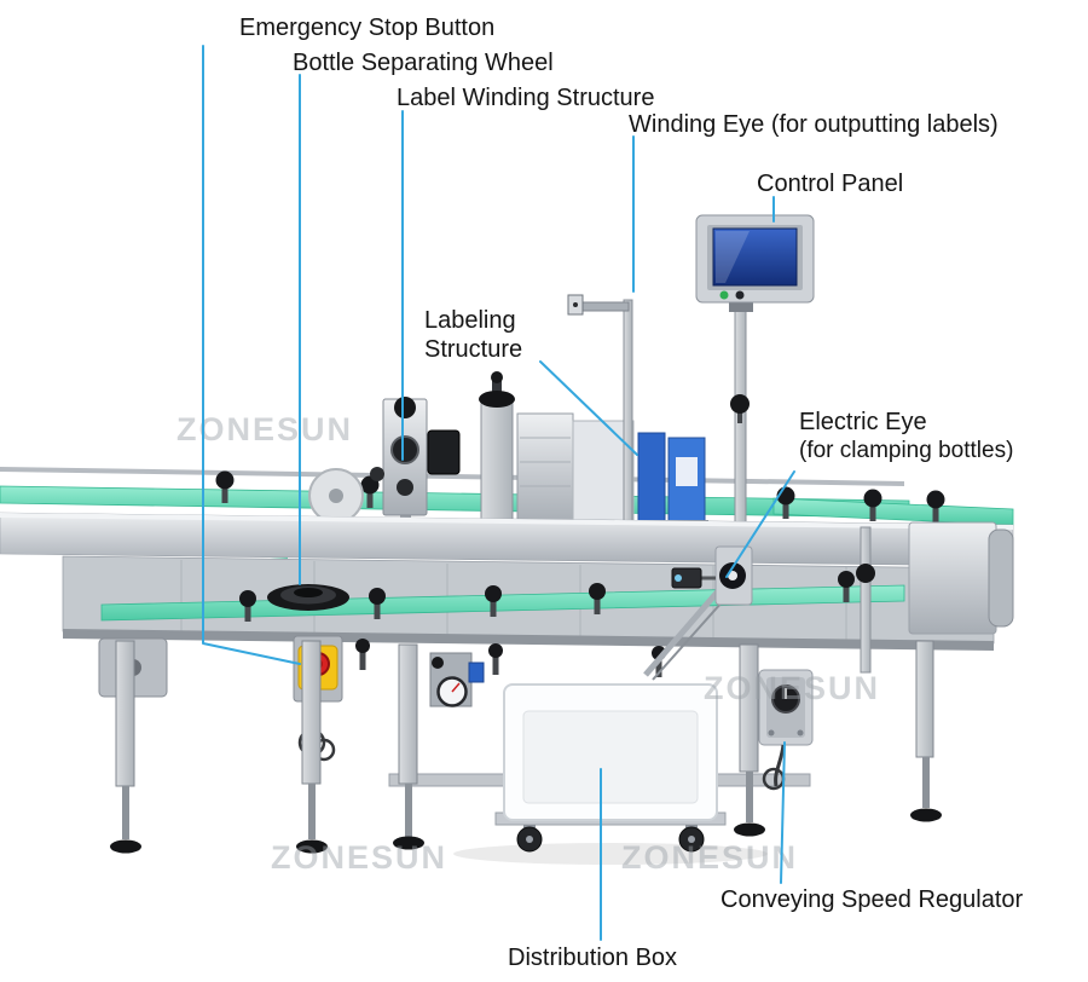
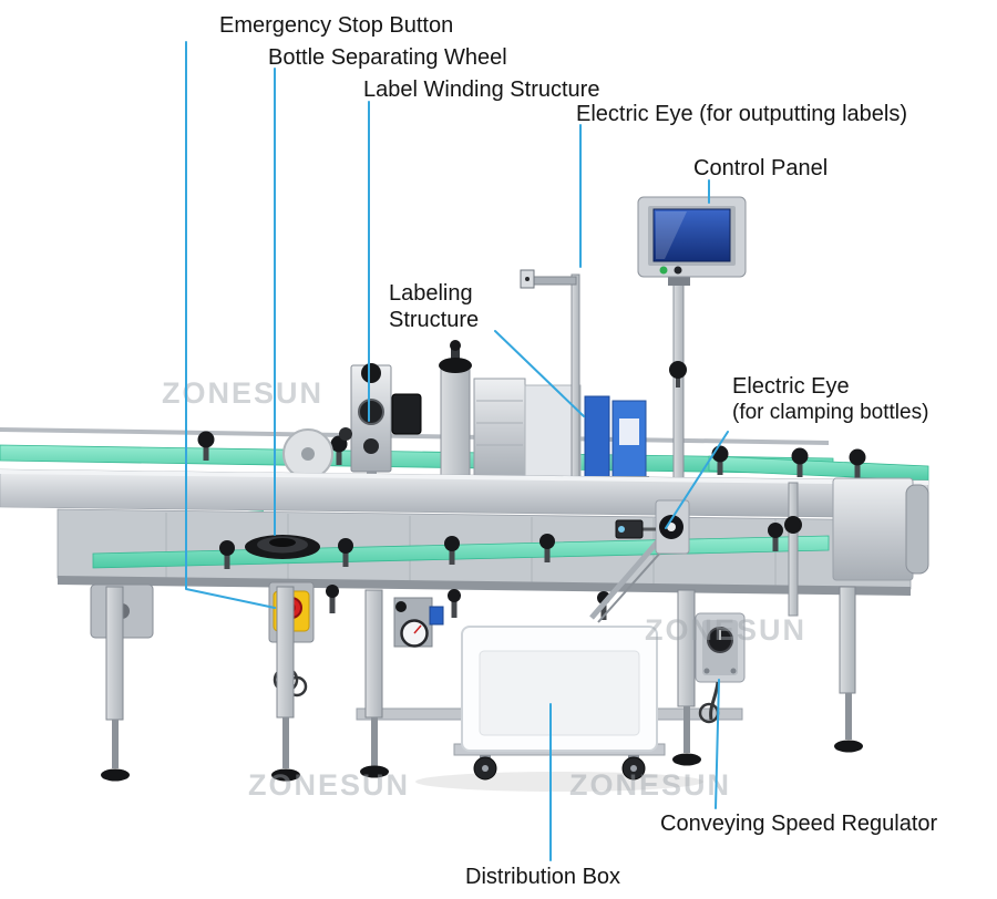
  ZONESUN
  ZONESUN
  ZONESUN
  ZONESUN
  Emergency Stop Button
  Bottle Separating Wheel
  Label Winding Structure
- Winding Eye (for outputting labels)
+ Electric Eye (for outputting labels)
  Control Panel
  Labeling Structure
  Electric Eye
  (for clamping bottles)
  Conveying Speed Regulator
  Distribution Box
